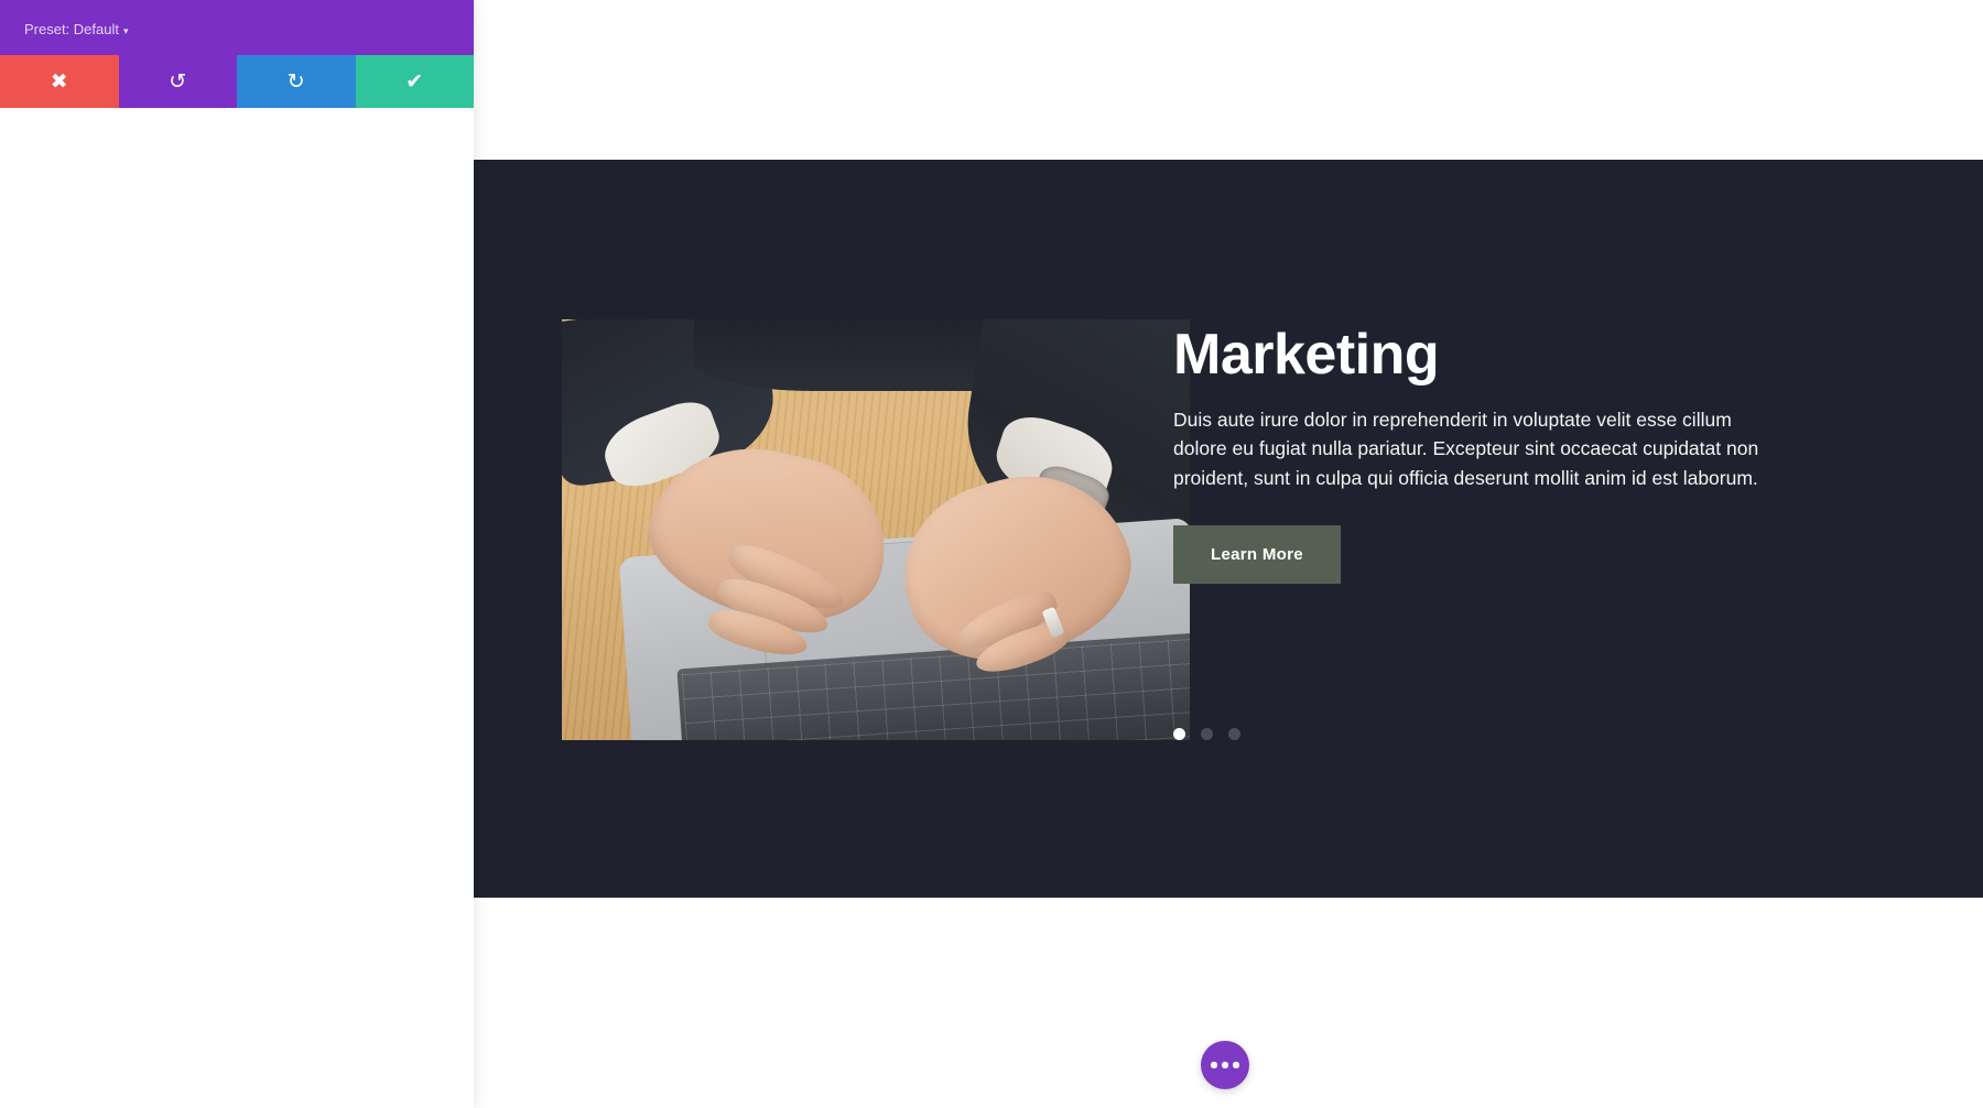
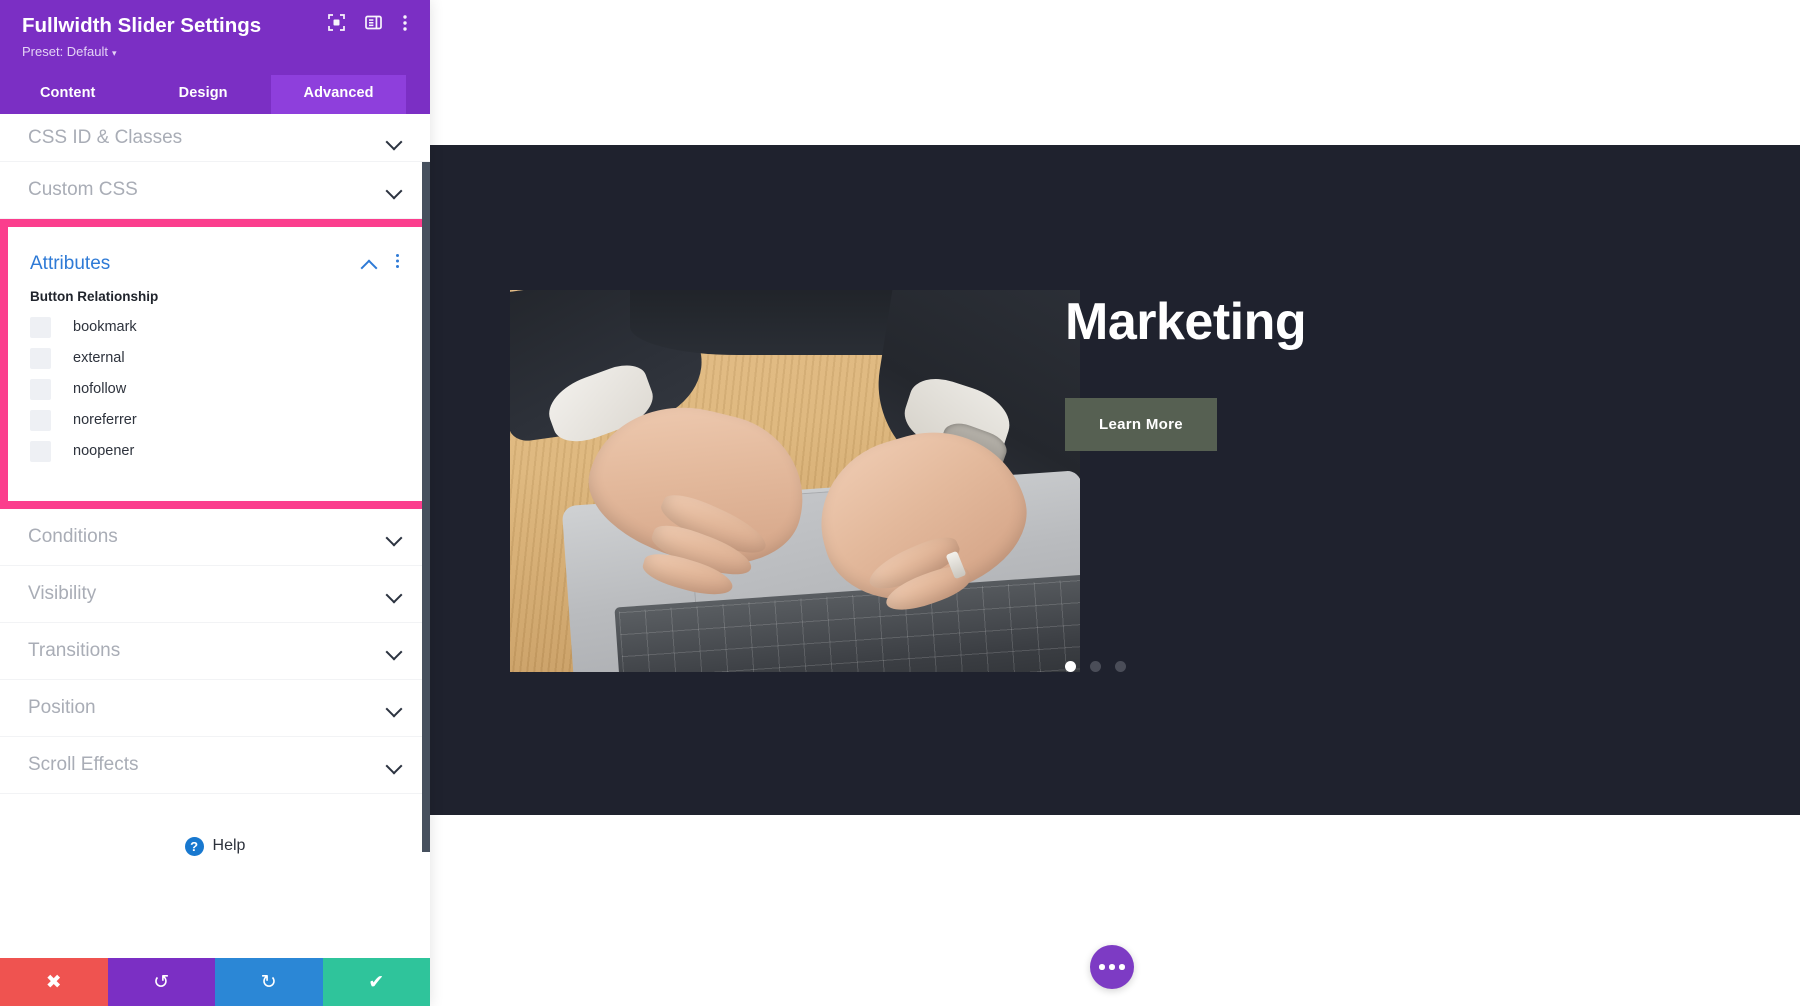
  Marketing
- Duis aute irure dolor in reprehenderit in voluptate velit esse cillum dolore eu fugiat nulla pariatur. Excepteur sint occaecat cupidatat non proident, sunt in culpa qui officia deserunt mollit anim id est laborum.
  Learn More
+ Fullwidth Slider Settings
  Preset: Default ▾
+ Content
+ Design
+ Advanced
+ CSS ID & Classes
+ Custom CSS
+ Attributes
+ Button Relationship
+ bookmark
+ external
+ nofollow
+ noreferrer
+ noopener
+ Conditions
+ Visibility
+ Transitions
+ Position
+ Scroll Effects
+ ?
+ Help
  ✖
  ↺
  ↻
  ✔
